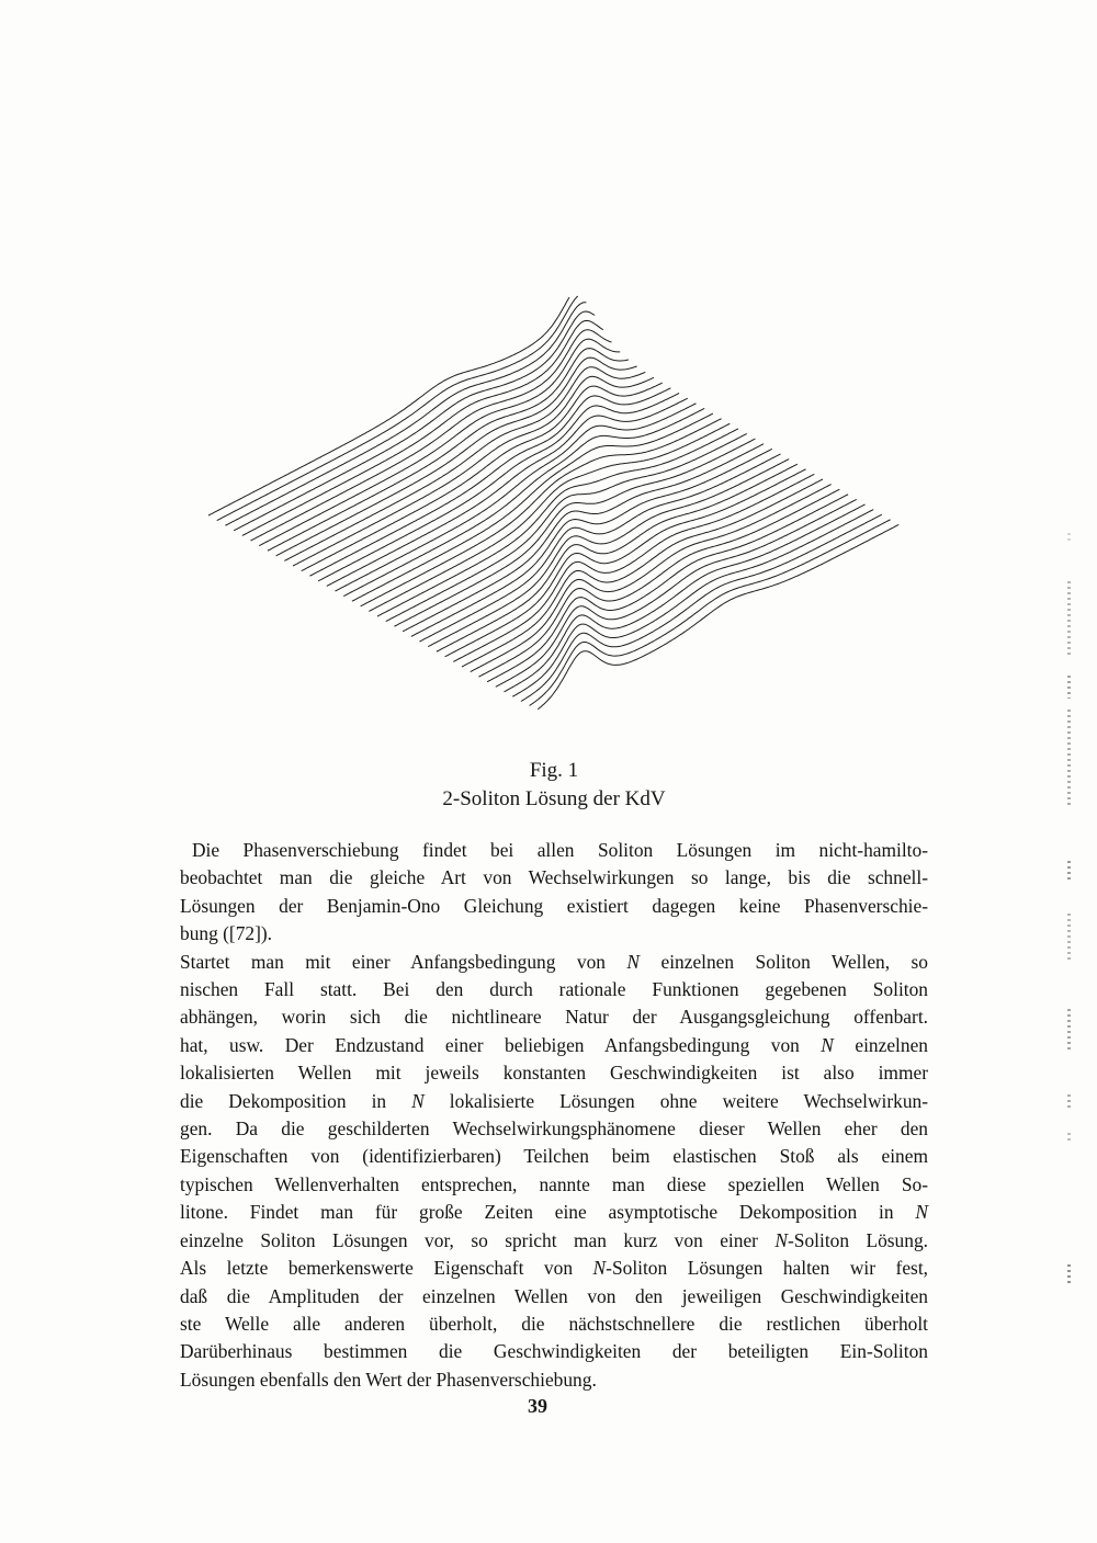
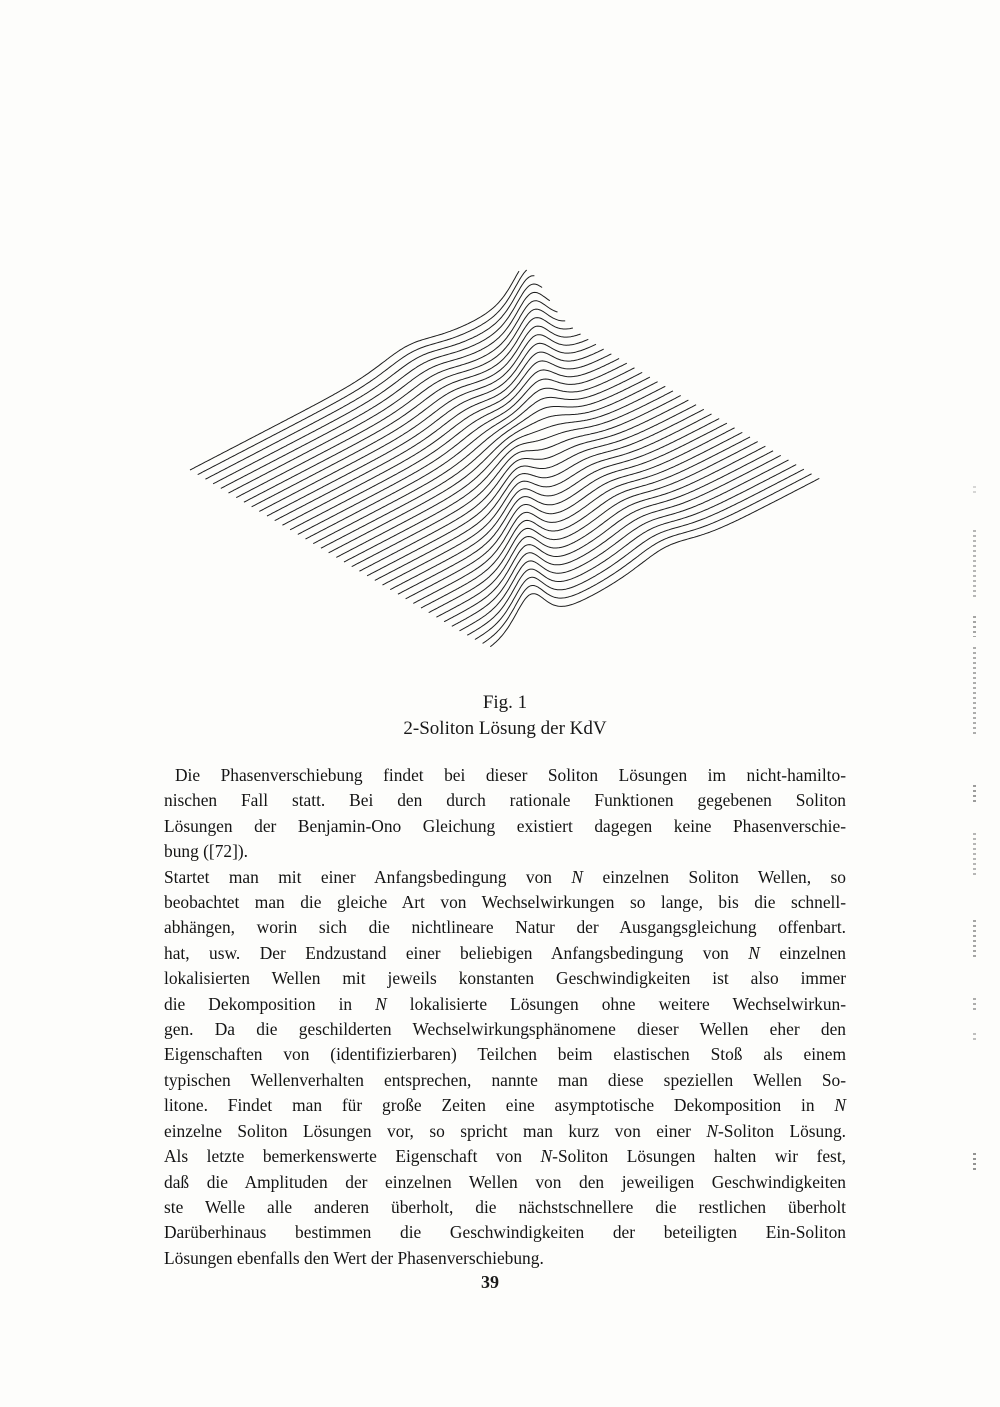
  Fig. 1
  2-Soliton Lösung der KdV
- Die Phasenverschiebung findet bei allen Soliton Lösungen im nicht-hamilto-
+ Die Phasenverschiebung findet bei dieser Soliton Lösungen im nicht-hamilto-
- beobachtet man die gleiche Art von Wechselwirkungen so lange, bis die schnell-
+ nischen Fall statt. Bei den durch rationale Funktionen gegebenen Soliton
  Lösungen der Benjamin-Ono Gleichung existiert dagegen keine Phasenverschie-
  bung ([72]).
  Startet man mit einer Anfangsbedingung von N einzelnen Soliton Wellen, so
- nischen Fall statt. Bei den durch rationale Funktionen gegebenen Soliton
+ beobachtet man die gleiche Art von Wechselwirkungen so lange, bis die schnell-
  abhängen, worin sich die nichtlineare Natur der Ausgangsgleichung offenbart.
  hat, usw. Der Endzustand einer beliebigen Anfangsbedingung von N einzelnen
  lokalisierten Wellen mit jeweils konstanten Geschwindigkeiten ist also immer
  die Dekomposition in N lokalisierte Lösungen ohne weitere Wechselwirkun-
  gen. Da die geschilderten Wechselwirkungsphänomene dieser Wellen eher den
  Eigenschaften von (identifizierbaren) Teilchen beim elastischen Stoß als einem
  typischen Wellenverhalten entsprechen, nannte man diese speziellen Wellen So-
  litone. Findet man für große Zeiten eine asymptotische Dekomposition in N
  einzelne Soliton Lösungen vor, so spricht man kurz von einer N-Soliton Lösung.
  Als letzte bemerkenswerte Eigenschaft von N-Soliton Lösungen halten wir fest,
  daß die Amplituden der einzelnen Wellen von den jeweiligen Geschwindigkeiten
  ste Welle alle anderen überholt, die nächstschnellere die restlichen überholt
  Darüberhinaus bestimmen die Geschwindigkeiten der beteiligten Ein-Soliton
  Lösungen ebenfalls den Wert der Phasenverschiebung.
  39
